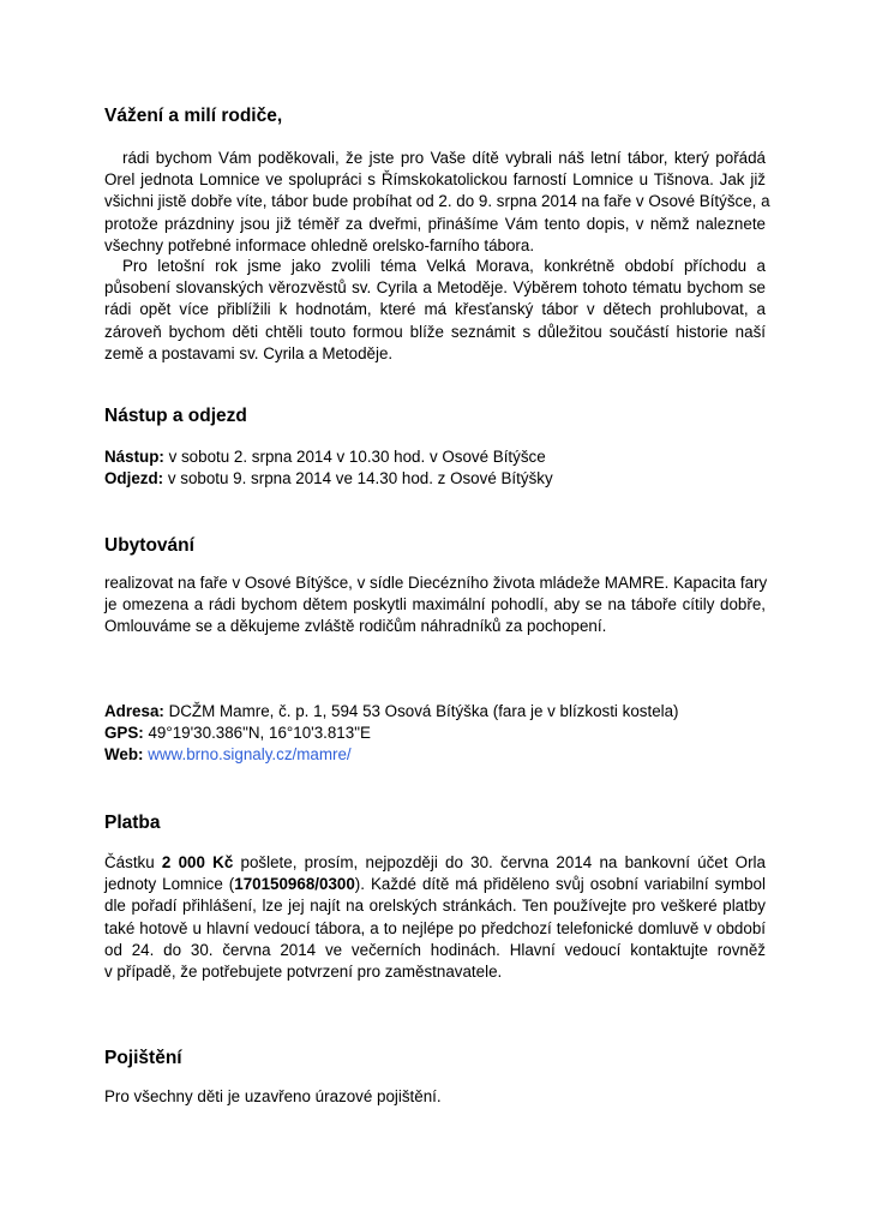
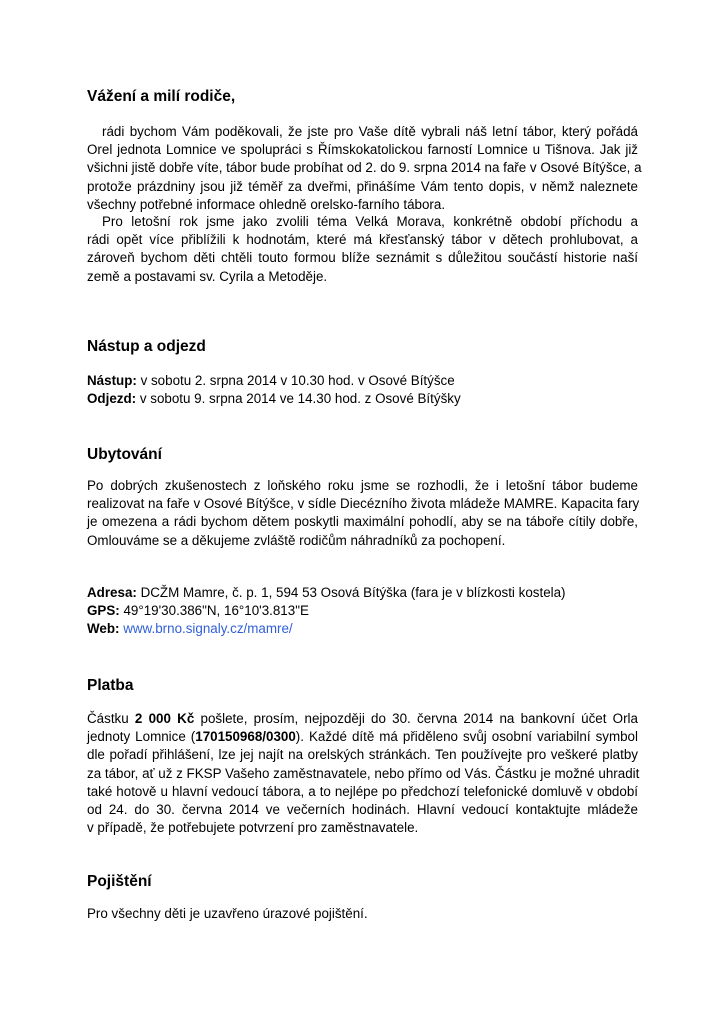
  Vážení a milí rodiče,
  rádi bychom Vám poděkovali, že jste pro Vaše dítě vybrali náš letní tábor, který pořádá
  Orel jednota Lomnice ve spolupráci s Římskokatolickou farností Lomnice u Tišnova. Jak již
  všichni jistě dobře víte, tábor bude probíhat od 2. do 9. srpna 2014 na faře v Osové Bítýšce, a
  protože prázdniny jsou již téměř za dveřmi, přinášíme Vám tento dopis, v němž naleznete
  všechny potřebné informace ohledně orelsko-farního tábora.
  Pro letošní rok jsme jako zvolili téma Velká Morava, konkrétně období příchodu a
- působení slovanských věrozvěstů sv. Cyrila a Metoděje. Výběrem tohoto tématu bychom se
  rádi opět více přiblížili k hodnotám, které má křesťanský tábor v dětech prohlubovat, a
  zároveň bychom děti chtěli touto formou blíže seznámit s důležitou součástí historie naší
  země a postavami sv. Cyrila a Metoděje.
  Nástup a odjezd
  Nástup: v sobotu 2. srpna 2014 v 10.30 hod. v Osové Bítýšce
  Odjezd: v sobotu 9. srpna 2014 ve 14.30 hod. z Osové Bítýšky
  Ubytování
+ Po dobrých zkušenostech z loňského roku jsme se rozhodli, že i letošní tábor budeme
  realizovat na faře v Osové Bítýšce, v sídle Diecézního života mládeže MAMRE. Kapacita fary
  je omezena a rádi bychom dětem poskytli maximální pohodlí, aby se na táboře cítily dobře,
  Omlouváme se a děkujeme zvláště rodičům náhradníků za pochopení.
  Adresa: DCŽM Mamre, č. p. 1, 594 53 Osová Bítýška (fara je v blízkosti kostela)
  GPS: 49°19'30.386"N, 16°10'3.813"E
  Web: www.brno.signaly.cz/mamre/
  Platba
  Částku 2 000 Kč pošlete, prosím, nejpozději do 30. června 2014 na bankovní účet Orla
  jednoty Lomnice (170150968/0300). Každé dítě má přiděleno svůj osobní variabilní symbol
  dle pořadí přihlášení, lze jej najít na orelských stránkách. Ten používejte pro veškeré platby
+ za tábor, ať už z FKSP Vašeho zaměstnavatele, nebo přímo od Vás. Částku je možné uhradit
  také hotově u hlavní vedoucí tábora, a to nejlépe po předchozí telefonické domluvě v období
- od 24. do 30. června 2014 ve večerních hodinách. Hlavní vedoucí kontaktujte rovněž
+ od 24. do 30. června 2014 ve večerních hodinách. Hlavní vedoucí kontaktujte mládeže
  v případě, že potřebujete potvrzení pro zaměstnavatele.
  Pojištění
  Pro všechny děti je uzavřeno úrazové pojištění.
